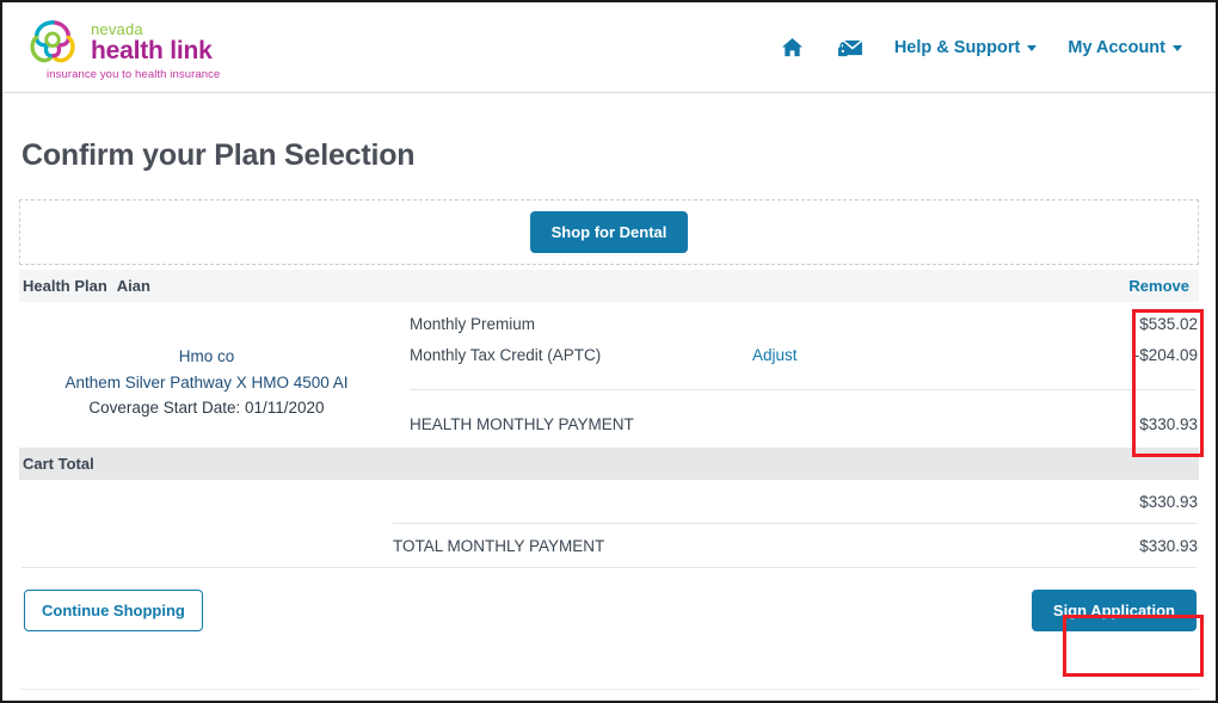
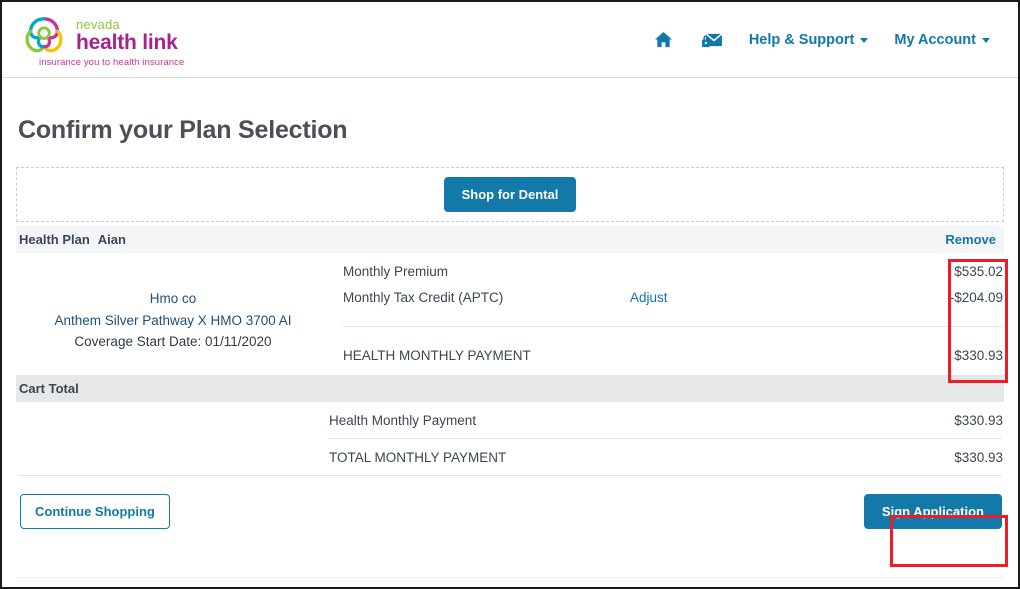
  nevada
  health link
  insurance you to health insurance
  Help & Support
  My Account
  Confirm your Plan Selection
  Shop for Dental
  Health Plan Aian
  Remove
  Hmo co
- Anthem Silver Pathway X HMO 4500 AI
+ Anthem Silver Pathway X HMO 3700 AI
  Coverage Start Date: 01/11/2020
  Monthly Premium
  $535.02
  Monthly Tax Credit (APTC)
  Adjust
  -$204.09
  HEALTH MONTHLY PAYMENT
  $330.93
  Cart Total
+ Health Monthly Payment
  $330.93
  TOTAL MONTHLY PAYMENT
  $330.93
  Continue Shopping
  Sign Application
